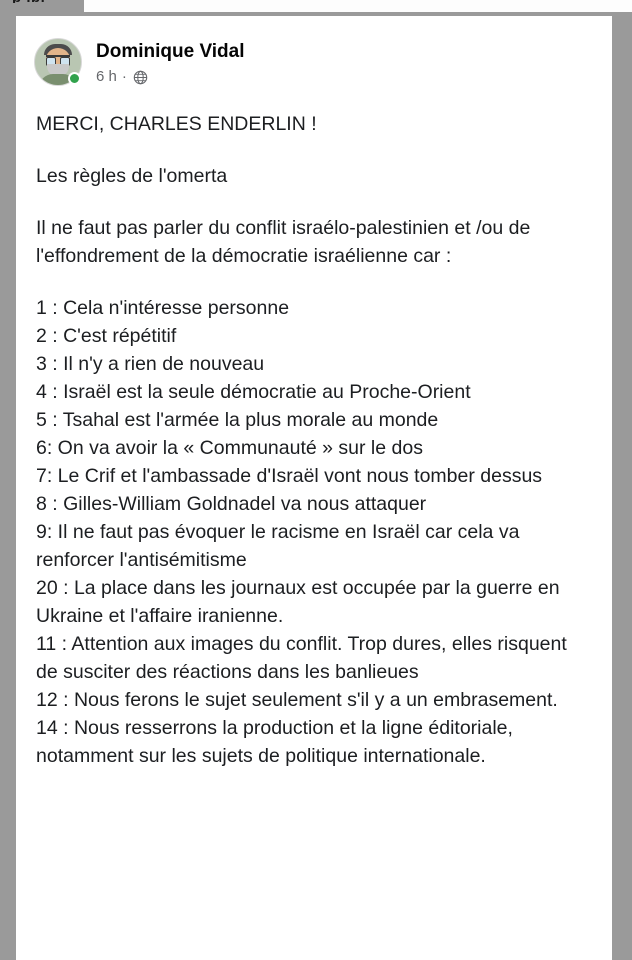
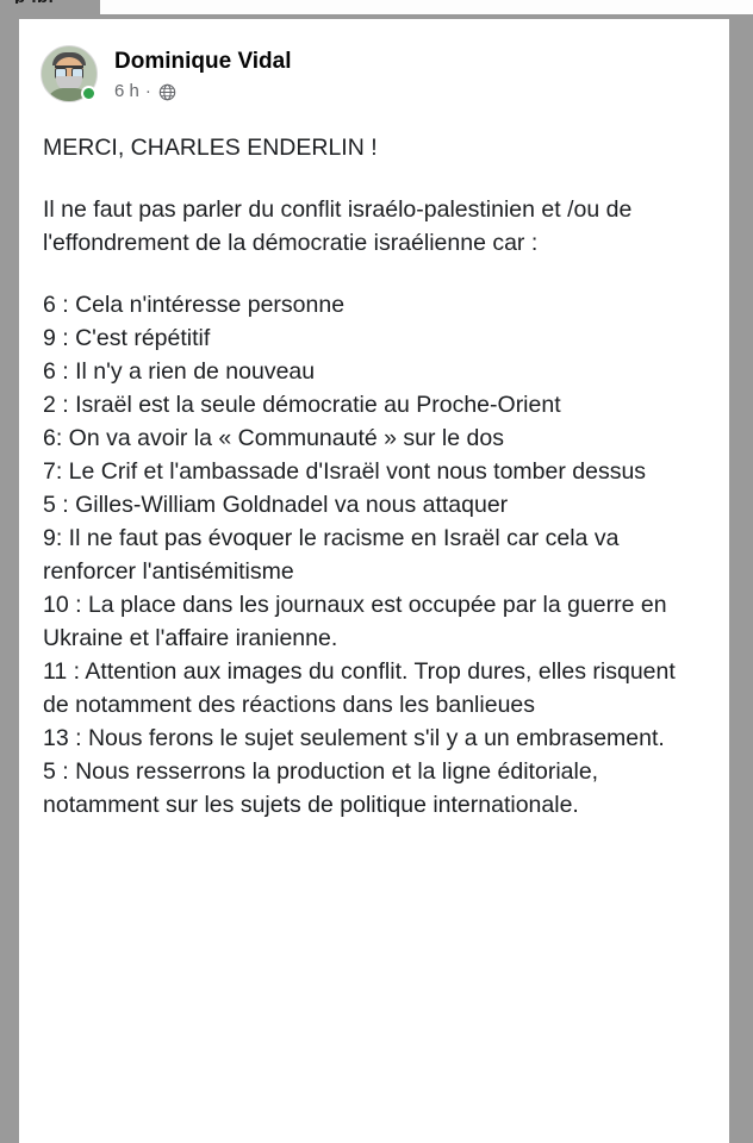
  Dominique Vidal
  6 h
  ·
  MERCI, CHARLES ENDERLIN !
- Les règles de l'omerta
  Il ne faut pas parler du conflit israélo-palestinien et /ou de l'effondrement de la démocratie israélienne car :
- 1 : Cela n'intéresse personne
+ 6 : Cela n'intéresse personne
- 2 : C'est répétitif
+ 9 : C'est répétitif
- 3 : Il n'y a rien de nouveau
+ 6 : Il n'y a rien de nouveau
- 4 : Israël est la seule démocratie au Proche-Orient
+ 2 : Israël est la seule démocratie au Proche-Orient
- 5 : Tsahal est l'armée la plus morale au monde
  6: On va avoir la « Communauté » sur le dos
  7: Le Crif et l'ambassade d'Israël vont nous tomber dessus
- 8 : Gilles-William Goldnadel va nous attaquer
+ 5 : Gilles-William Goldnadel va nous attaquer
  9: Il ne faut pas évoquer le racisme en Israël car cela va renforcer l'antisémitisme
- 20 : La place dans les journaux est occupée par la guerre en Ukraine et l'affaire iranienne.
+ 10 : La place dans les journaux est occupée par la guerre en Ukraine et l'affaire iranienne.
- 11 : Attention aux images du conflit. Trop dures, elles risquent de susciter des réactions dans les banlieues
+ 11 : Attention aux images du conflit. Trop dures, elles risquent de notamment des réactions dans les banlieues
- 12 : Nous ferons le sujet seulement s'il y a un embrasement.
+ 13 : Nous ferons le sujet seulement s'il y a un embrasement.
- 14 : Nous resserrons la production et la ligne éditoriale, notamment sur les sujets de politique internationale.
+ 5 : Nous resserrons la production et la ligne éditoriale, notamment sur les sujets de politique internationale.
